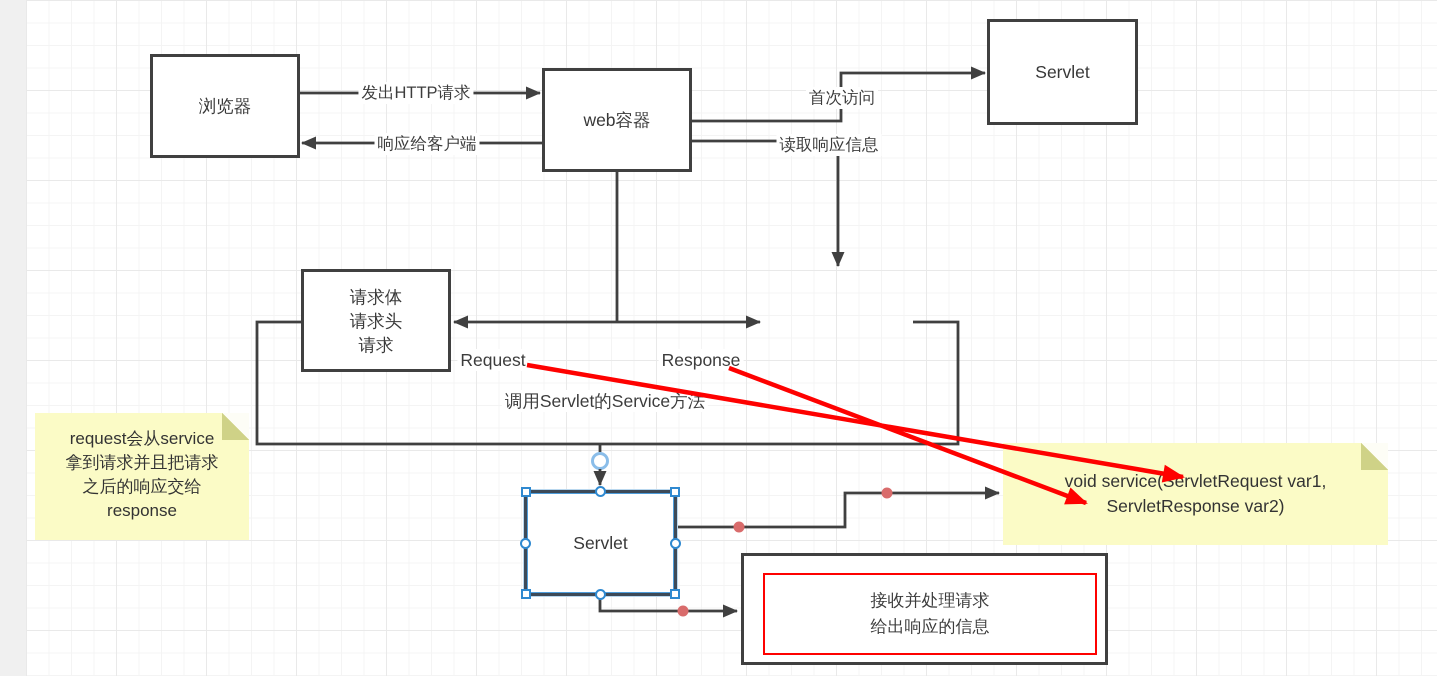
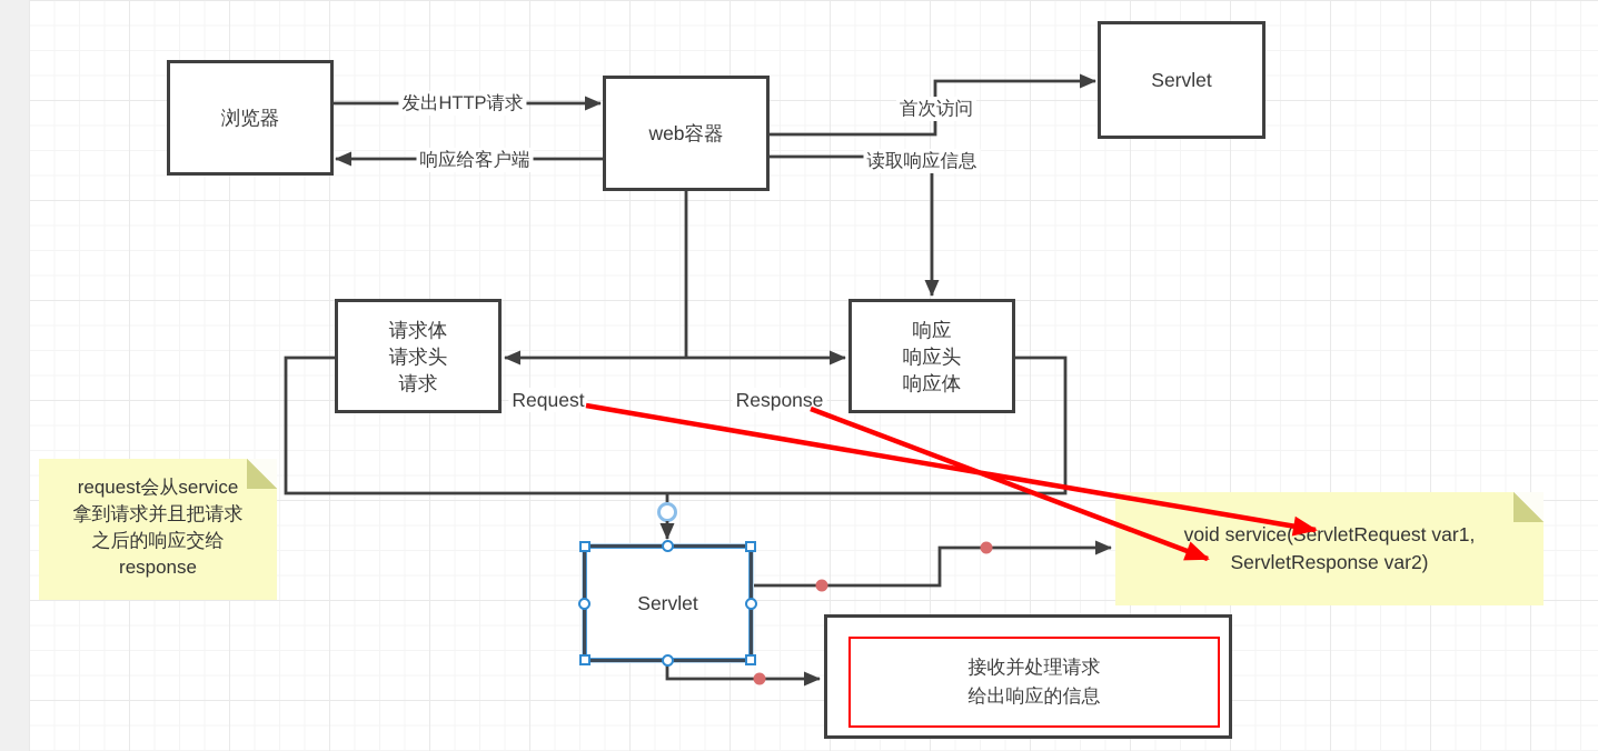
  浏览器
  web容器
  Servlet
  请求体
  请求头
  请求
+ 响应
+ 响应头
+ 响应体
  Servlet
  接收并处理请求
  给出响应的信息
  发出HTTP请求
  响应给客户端
  首次访问
  读取响应信息
  Request
  Response
- 调用Servlet的Service方法
  request会从service
  拿到请求并且把请求
  之后的响应交给
  response
  void service(ServletRequest var1,
  ServletResponse var2)
